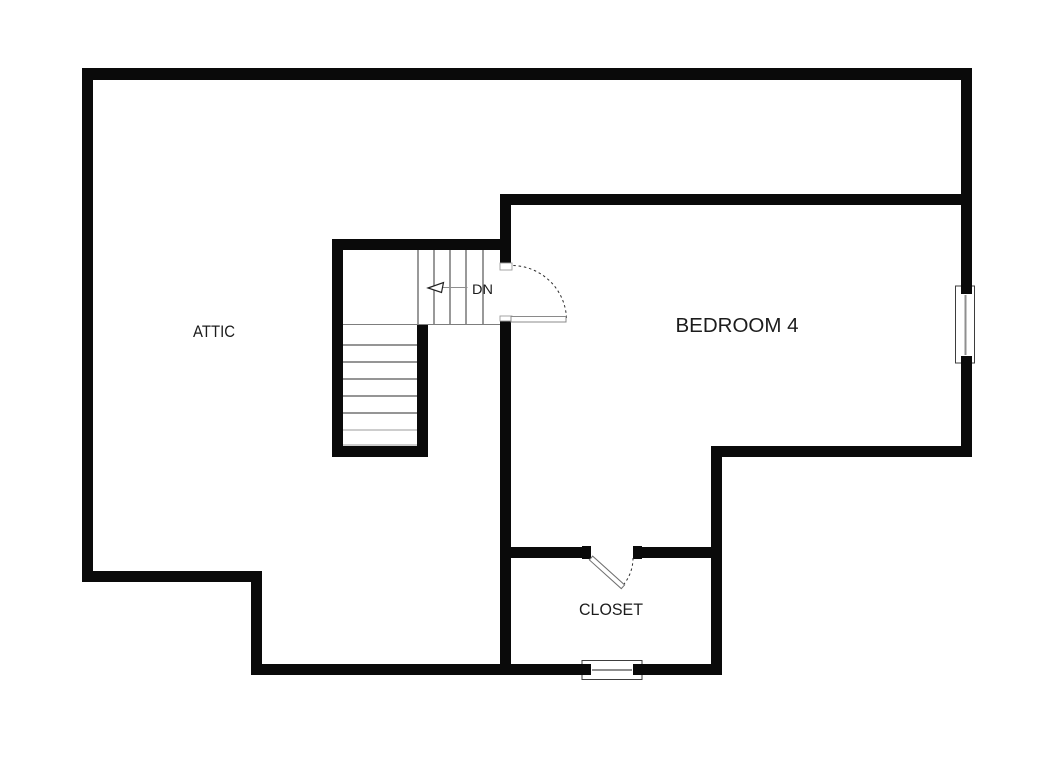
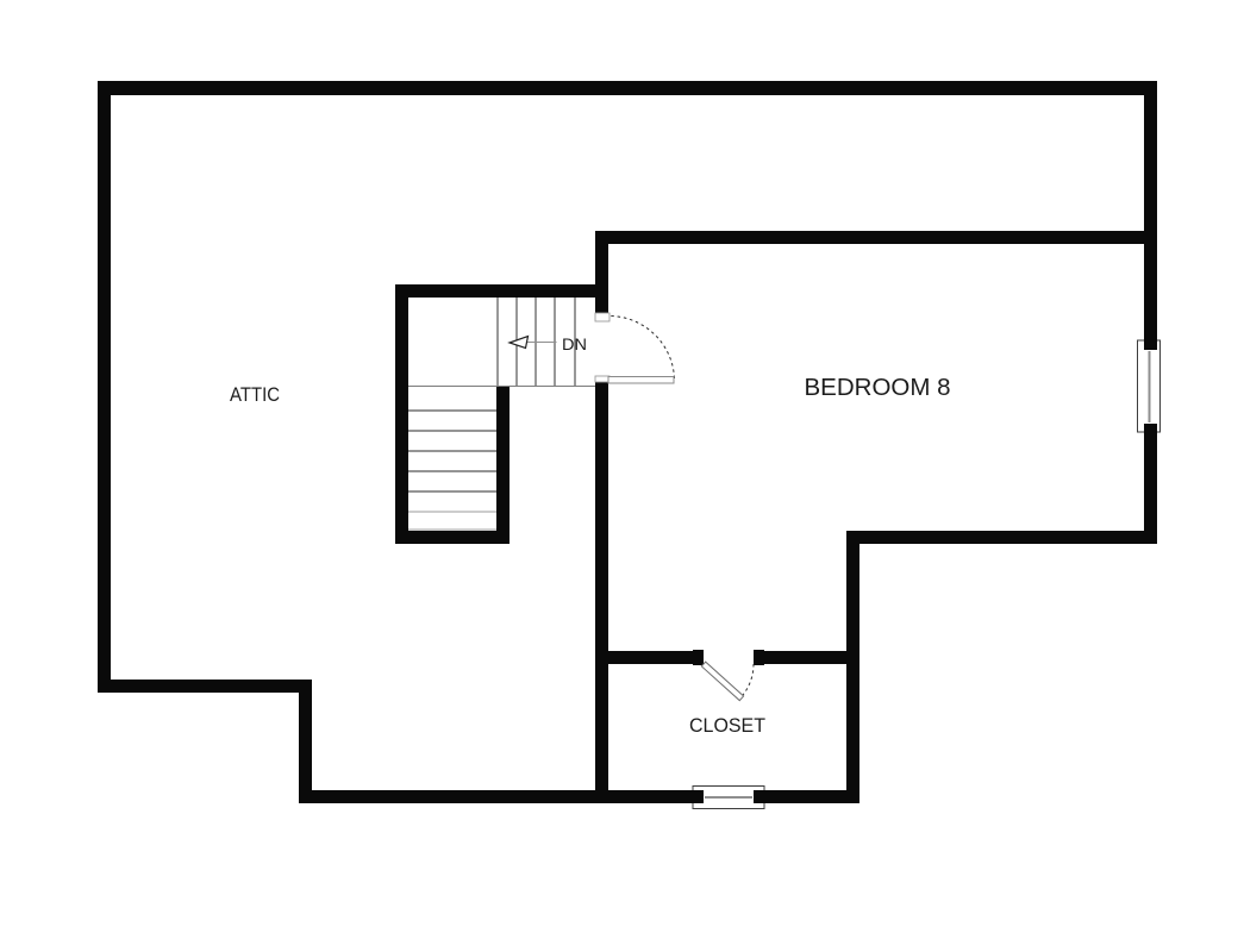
  ATTIC
- BEDROOM 4
+ BEDROOM 8
  CLOSET
  DN
